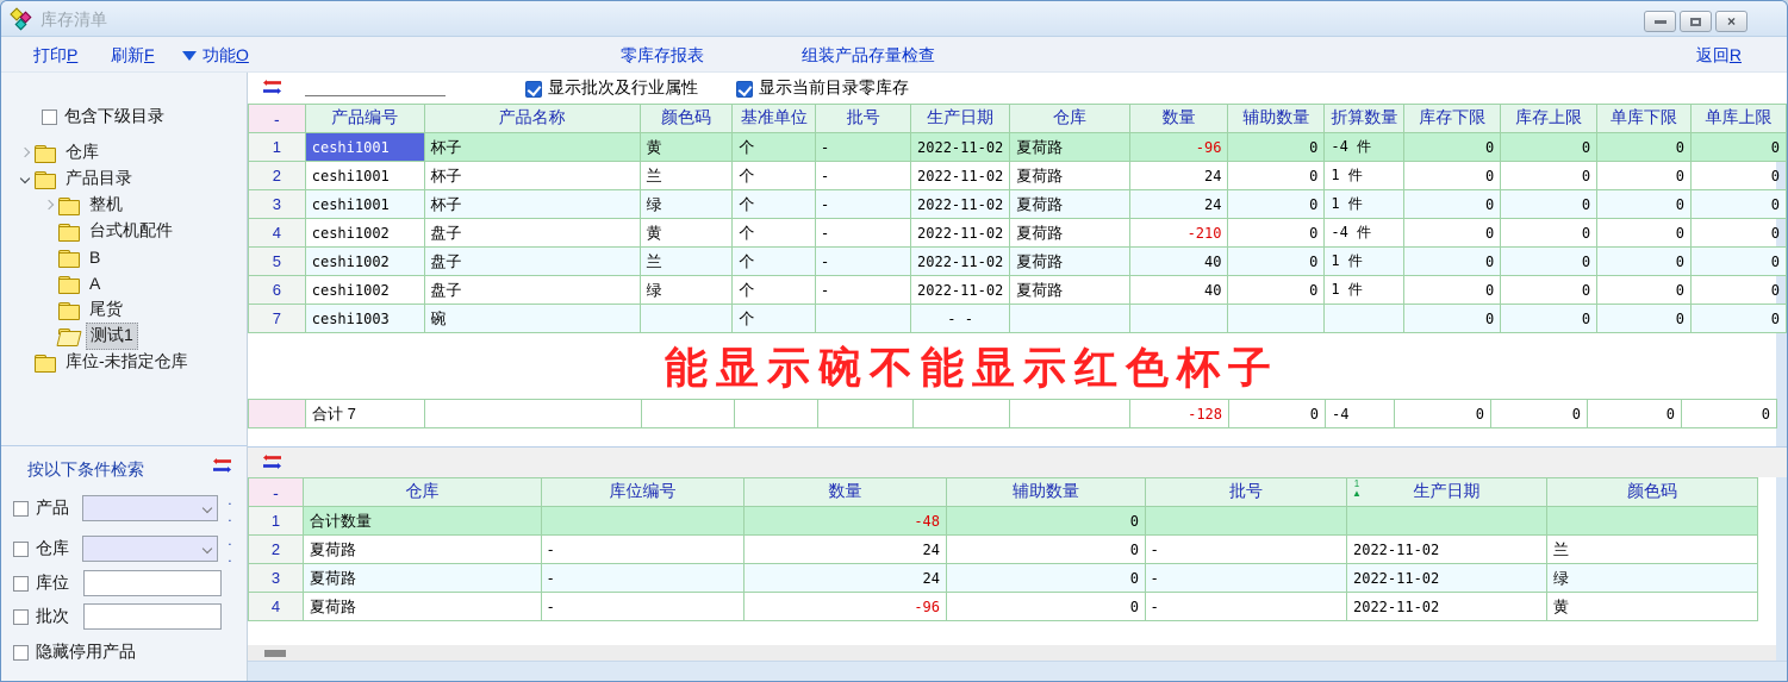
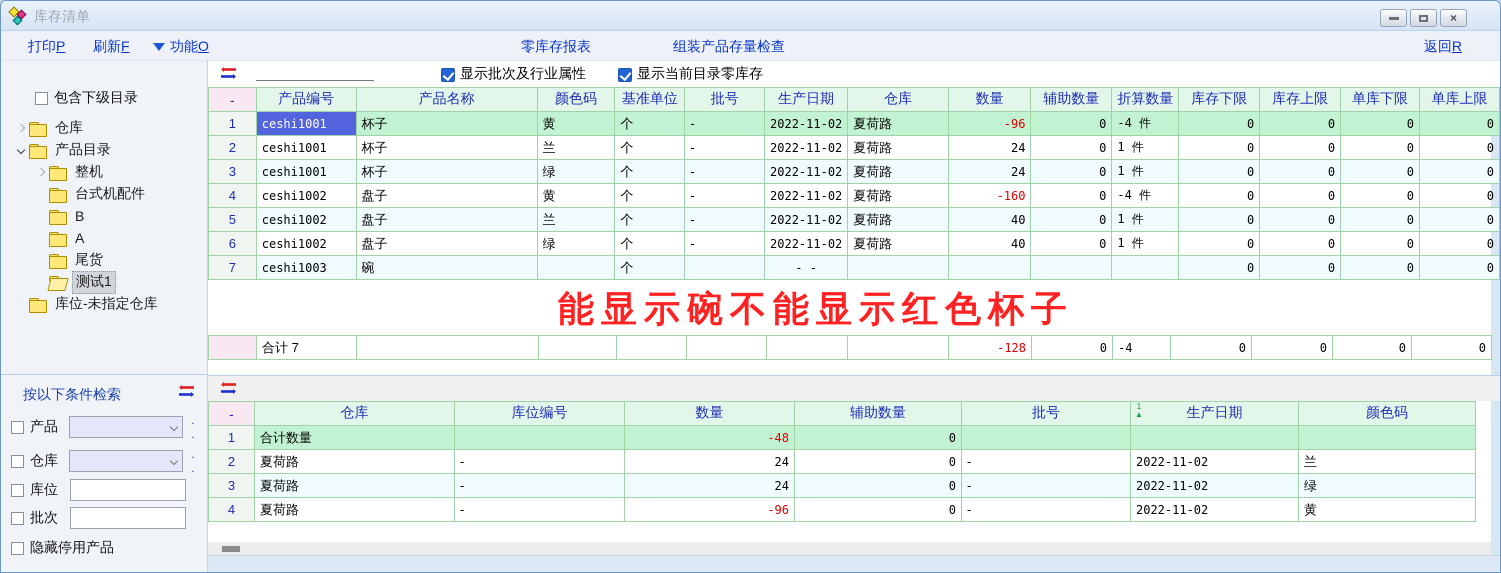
  库存清单
  ×
  打印P
  刷新F
  功能O
  零库存报表
  组装产品存量检查
  返回R
  包含下级目录
  仓库
  产品目录
  整机
  台式机配件
  B
  A
  尾货
  测试1
  库位-未指定仓库
  按以下条件检索
  产品
  . .
  仓库
  . .
  库位
  批次
  隐藏停用产品
  显示批次及行业属性
  显示当前目录零库存
  -	产品编号	产品名称	颜色码	基准单位	批号	生产日期	仓库	数量	辅助数量	折算数量	库存下限	库存上限	单库下限	单库上限
  1	ceshi1001	杯子	黄	个	-	2022-11-02	夏荷路	-96	0	-4 件	0	0	0	0
  2	ceshi1001	杯子	兰	个	-	2022-11-02	夏荷路	24	0	1 件	0	0	0	0
  3	ceshi1001	杯子	绿	个	-	2022-11-02	夏荷路	24	0	1 件	0	0	0	0
- 4	ceshi1002	盘子	黄	个	-	2022-11-02	夏荷路	-210	0	-4 件	0	0	0	0
+ 4	ceshi1002	盘子	黄	个	-	2022-11-02	夏荷路	-160	0	-4 件	0	0	0	0
  5	ceshi1002	盘子	兰	个	-	2022-11-02	夏荷路	40	0	1 件	0	0	0	0
  6	ceshi1002	盘子	绿	个	-	2022-11-02	夏荷路	40	0	1 件	0	0	0	0
  7	ceshi1003	碗		个		- -					0	0	0	0
  能显示碗不能显示红色杯子
  	合计 7							-128	0	-4	0	0	0	0
  -	仓库	库位编号	数量	辅助数量	批号	1▲ 生产日期	颜色码
  1	合计数量		-48	0
  2	夏荷路	-	24	0	-	2022-11-02	兰
  3	夏荷路	-	24	0	-	2022-11-02	绿
  4	夏荷路	-	-96	0	-	2022-11-02	黄
